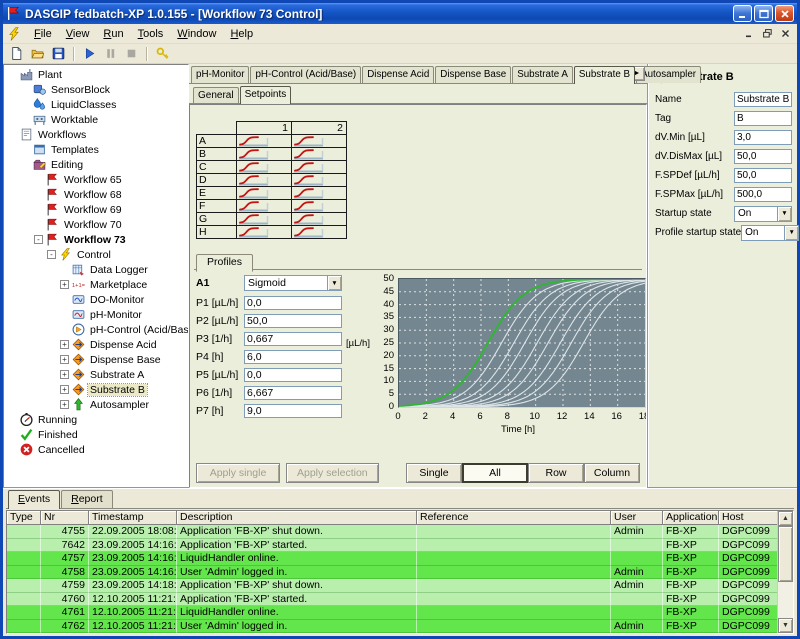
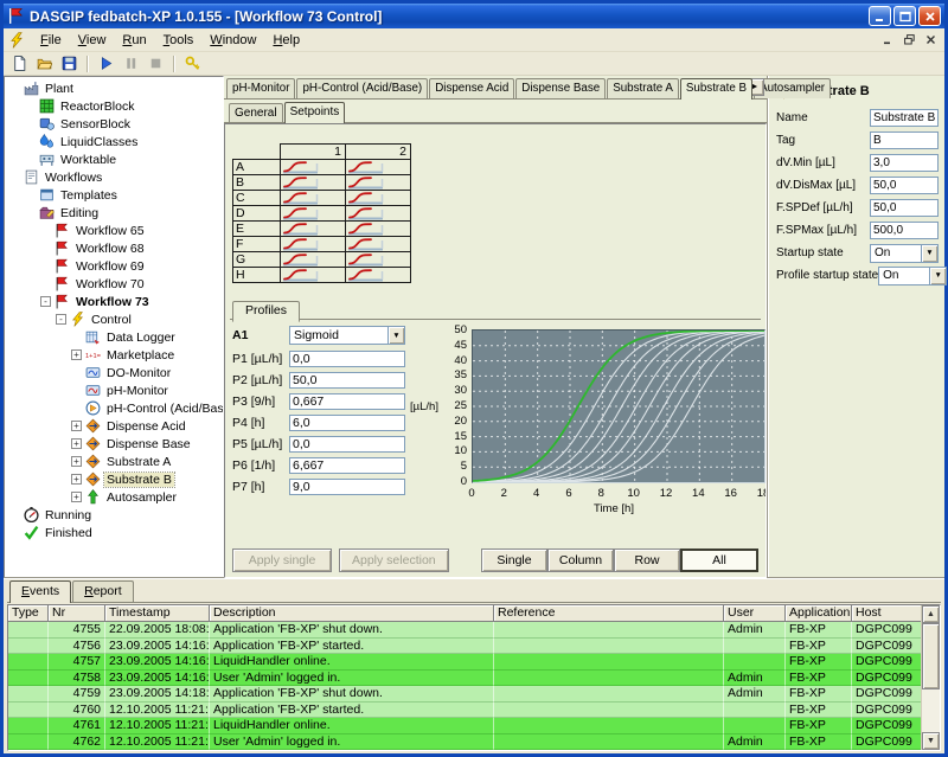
  DASGIP fedbatch-XP 1.0.155 - [Workflow 73 Control]
  File
  View
  Run
  Tools
  Window
  Help
  Plant
+ ReactorBlock
  SensorBlock
  LiquidClasses
  Worktable
  Workflows
  Templates
  Editing
  Workflow 65
  Workflow 68
  Workflow 69
  Workflow 70
  -
  Workflow 73
  -
  Control
  Data Logger
  +
  Marketplace
  DO-Monitor
  pH-Monitor
  pH-Control (Acid/Bas
  +
  Dispense Acid
  +
  Dispense Base
  +
  Substrate A
  +
  Substrate B
  +
  Autosampler
  Running
  Finished
- Cancelled
  pH-Monitor
  pH-Control (Acid/Base)
  Dispense Acid
  Dispense Base
  Substrate A
  Substrate B
  utosampler
  General
  Setpoints
  	1	2
  A
  B
  C
  D
  E
  F
  G
  H
  Profiles
  A1
  Sigmoid
  P1 [µL/h]
  0,0
  P2 [µL/h]
  50,0
- P3 [1/h]
+ P3 [9/h]
  0,667
  P4 [h]
  6,0
  P5 [µL/h]
  0,0
  P6 [1/h]
  6,667
  P7 [h]
  9,0
  [µL/h]
  Time [h]
  0
  5
  10
  15
  20
  25
  30
  35
  40
  45
  50
  0
  2
  4
  6
  8
  10
  12
  14
  16
  Apply single
  Apply selection
  Single
- All
+ Column
  Row
- Column
+ All
  Name
  Substrate B
  Tag
  B
  dV.Min [µL]
  3,0
  dV.DisMax [µL]
  50,0
  F.SPDef [µL/h]
  50,0
  F.SPMax [µL/h]
  500,0
  Startup state
  On
  Profile startup state
  On
  Events
  Report
  Type
  Nr
  Timestamp
  Description
  Reference
  User
  Application
  Host
  4755
  22.09.2005 18:08:
  Application 'FB-XP' shut down.
  Admin
  FB-XP
  DGPC099
- 7642
+ 4756
  23.09.2005 14:16:
  Application 'FB-XP' started.
  FB-XP
  DGPC099
  4757
  23.09.2005 14:16:
  LiquidHandler online.
  FB-XP
  DGPC099
  4758
  23.09.2005 14:16:
  User 'Admin' logged in.
  Admin
  FB-XP
  DGPC099
  4759
  23.09.2005 14:18:
  Application 'FB-XP' shut down.
  Admin
  FB-XP
  DGPC099
  4760
  12.10.2005 11:21:
  Application 'FB-XP' started.
  FB-XP
  DGPC099
  4761
  12.10.2005 11:21:
  LiquidHandler online.
  FB-XP
  DGPC099
  4762
  12.10.2005 11:21:
  User 'Admin' logged in.
  Admin
  FB-XP
  DGPC099
